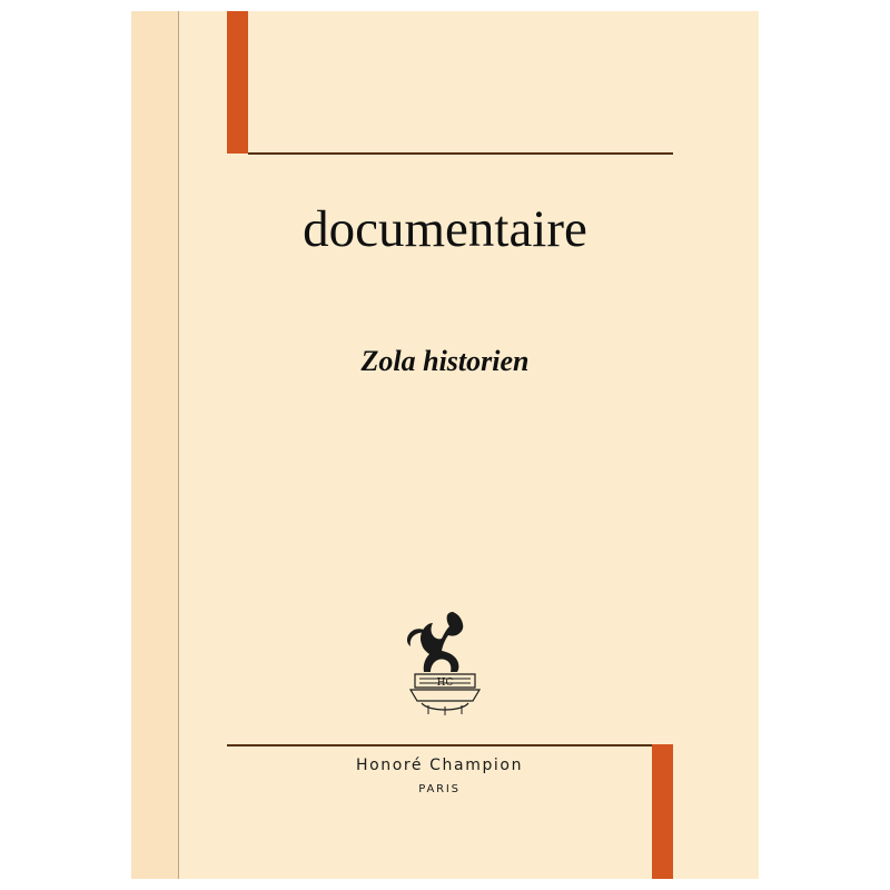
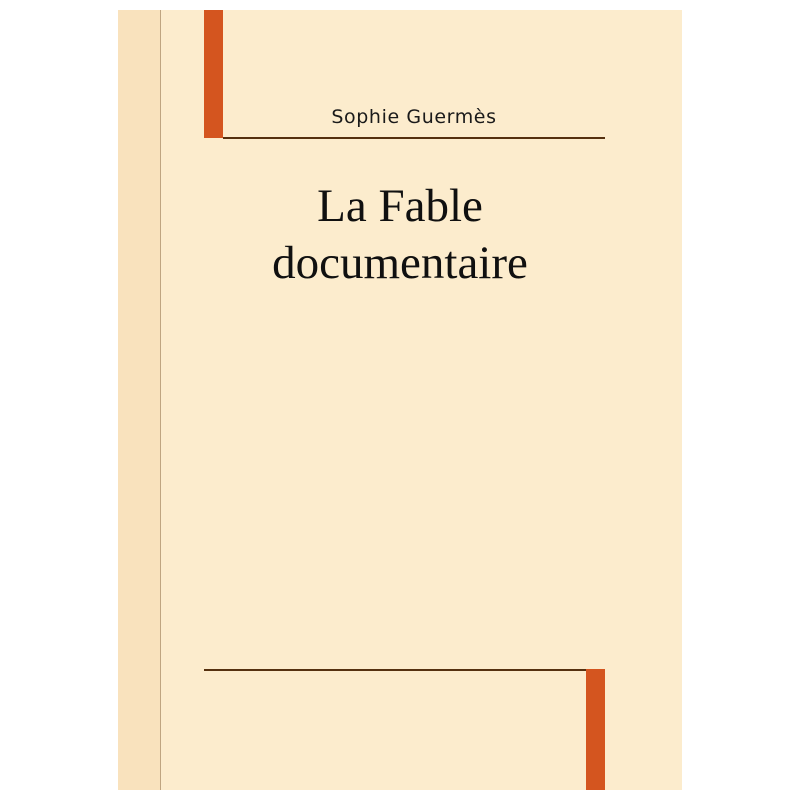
+ Sophie Guermès
+ La Fable
  documentaire
- Zola historien
- HC
- Honoré Champion
- PARIS
